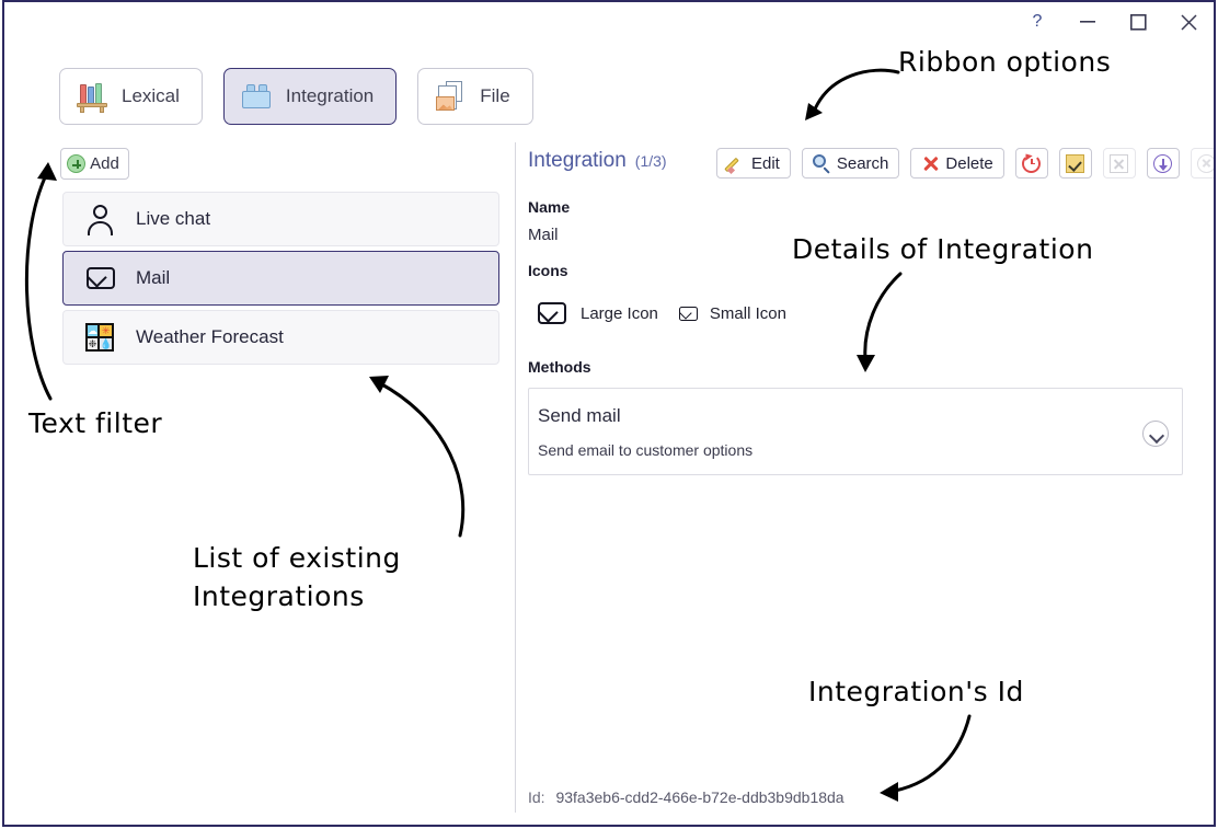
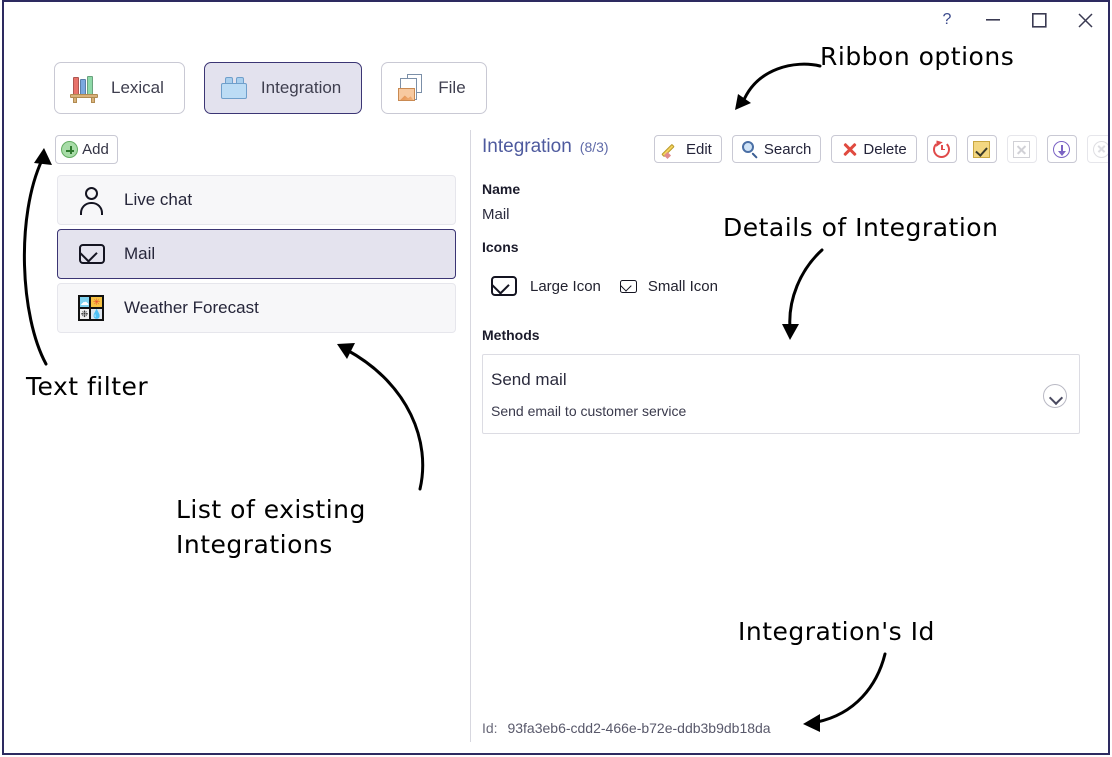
  ?
  Lexical
  Integration
  File
  Add
  Live chat
  Mail
  ☁
  ✳
  ❉
  💧
  Weather Forecast
  Integration
- (1/3)
+ (8/3)
  Edit
  Search
  Delete
  Name
  Mail
  Icons
  Large Icon
  Small Icon
  Methods
  Send mail
- Send email to customer options
+ Send email to customer service
  Id: 93fa3eb6-cdd2-466e-b72e-ddb3b9db18da
  Ribbon options
  Details of Integration
  Text filter
  List of existing
  Integrations
  Integration's Id
